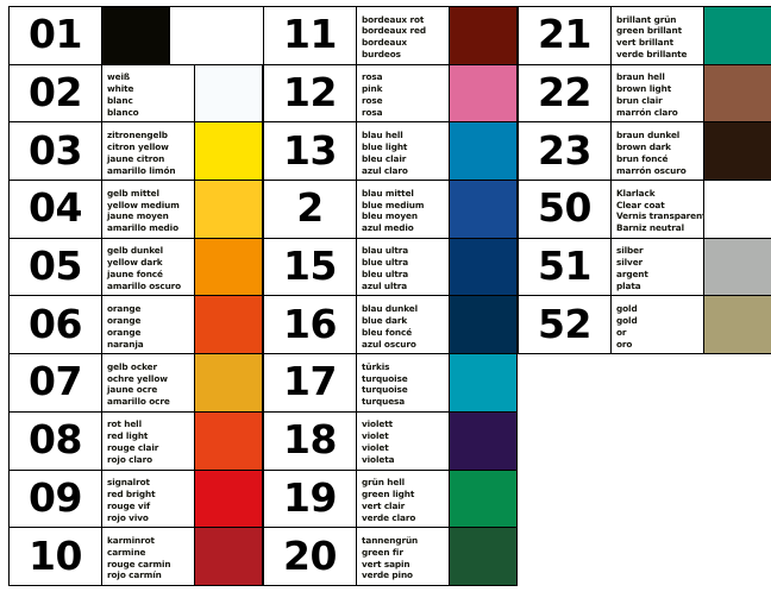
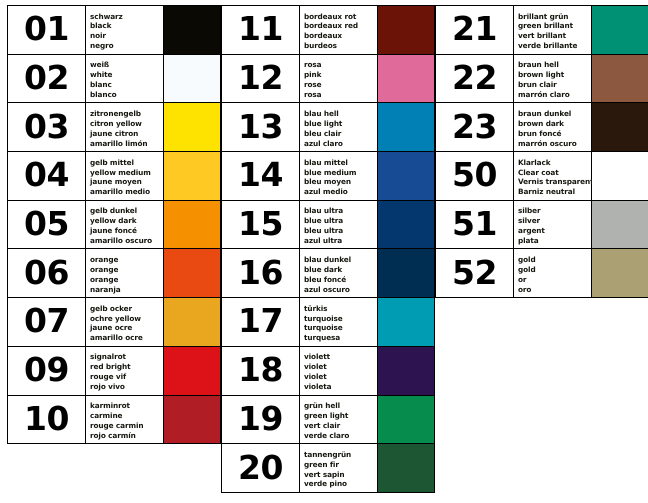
  01
+ schwarz
+ black
+ noir
+ negro
  02
  weiß
  white
  blanc
  blanco
  03
  zitronengelb
  citron yellow
  jaune citron
  amarillo limón
  04
  gelb mittel
  yellow medium
  jaune moyen
  amarillo medio
  05
  gelb dunkel
  yellow dark
  jaune foncé
  amarillo oscuro
  06
  orange
  orange
  orange
  naranja
  07
  gelb ocker
  ochre yellow
  jaune ocre
  amarillo ocre
- 08
- rot hell
- red light
- rouge clair
- rojo claro
  09
  signalrot
  red bright
  rouge vif
  rojo vivo
  10
  karminrot
  carmine
  rouge carmin
  rojo carmín
  11
  bordeaux rot
  bordeaux red
  bordeaux
  burdeos
  12
  rosa
  pink
  rose
  rosa
  13
  blau hell
  blue light
  bleu clair
  azul claro
- 2
+ 14
  blau mittel
  blue medium
  bleu moyen
  azul medio
  15
  blau ultra
  blue ultra
  bleu ultra
  azul ultra
  16
  blau dunkel
  blue dark
  bleu foncé
  azul oscuro
  17
  türkis
  turquoise
  turquoise
  turquesa
  18
  violett
  violet
  violet
  violeta
  19
  grün hell
  green light
  vert clair
  verde claro
  20
  tannengrün
  green fir
  vert sapin
  verde pino
  21
  brillant grün
  green brillant
  vert brillant
  verde brillante
  22
  braun hell
  brown light
  brun clair
  marrón claro
  23
  braun dunkel
  brown dark
  brun foncé
  marrón oscuro
  50
  Klarlack
  Clear coat
  Vernis transparen
  Barniz neutral
  51
  silber
  silver
  argent
  plata
  52
  gold
  gold
  or
  oro
